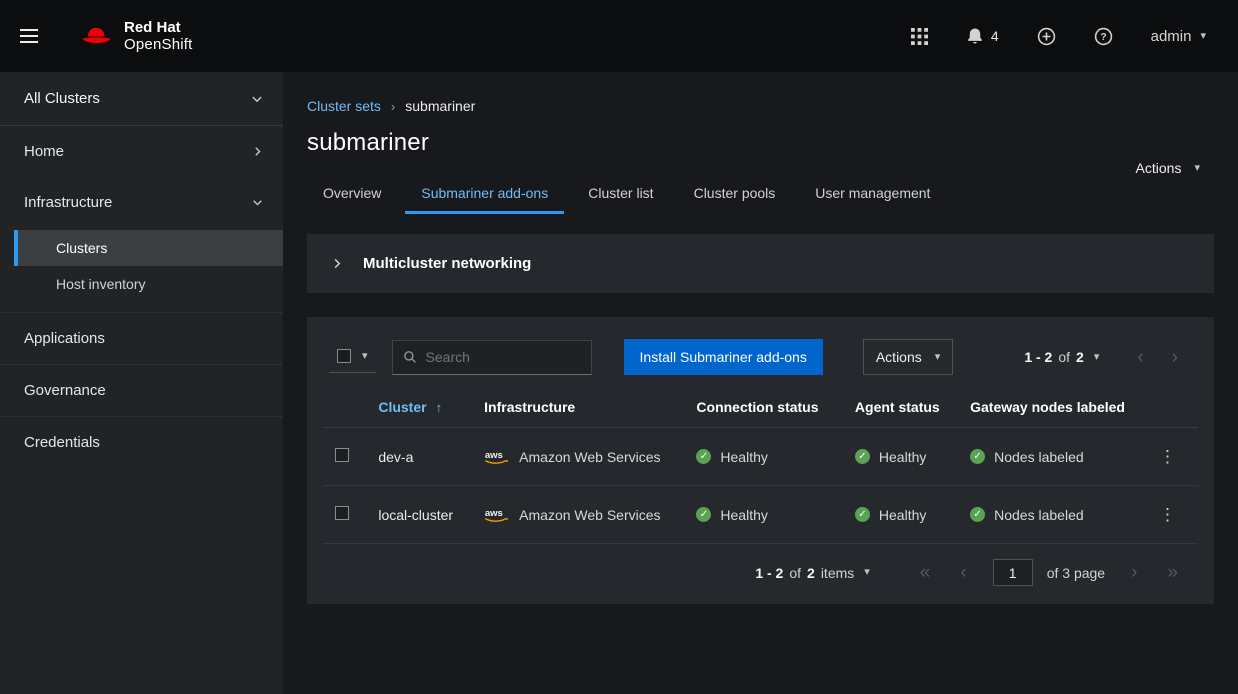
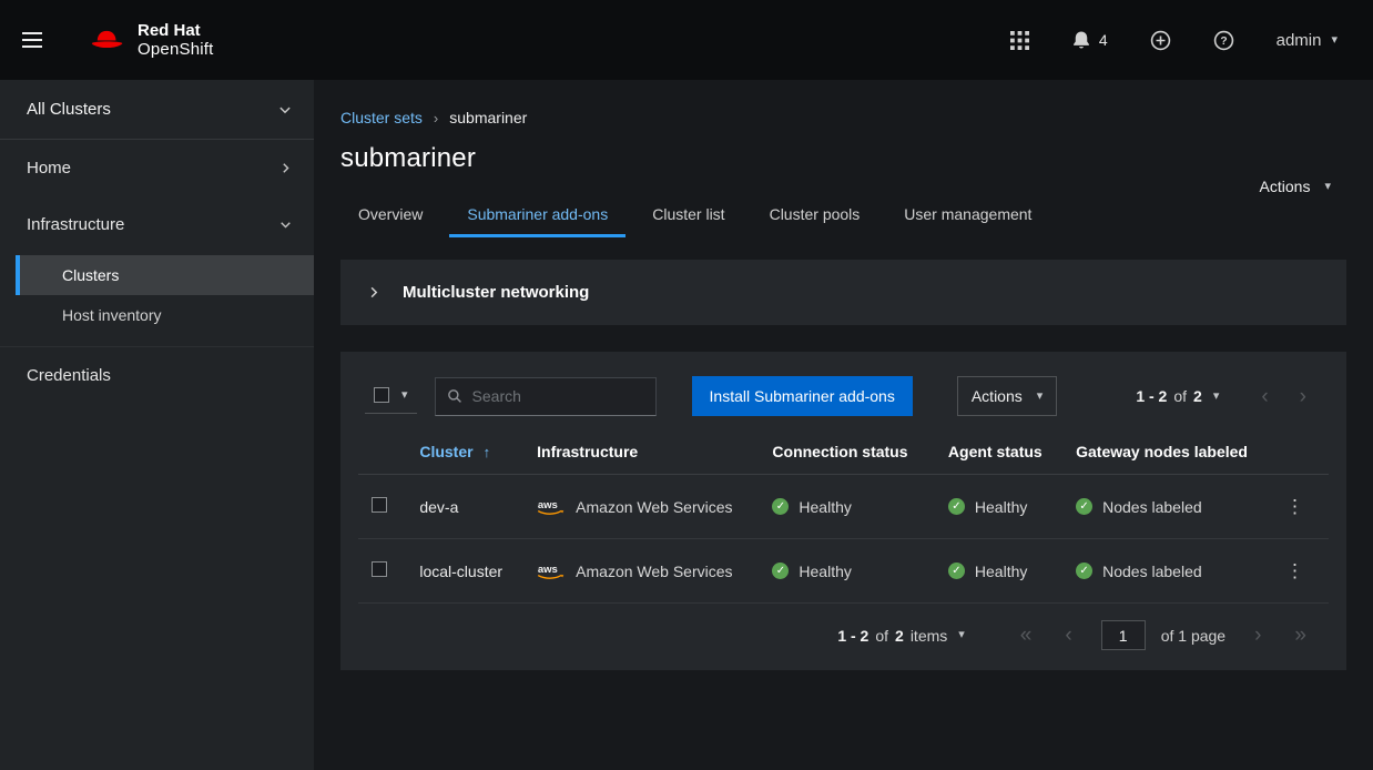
  Red Hat
  OpenShift
  4
  ?
  admin
  ▾
  All Clusters
  Home
  Infrastructure
  Clusters
  Host inventory
- Applications
- Governance
  Credentials
  Cluster sets
  ›
  submariner
  submariner
  Overview
  Submariner add-ons
  Cluster list
  Cluster pools
  User management
  Actions
  ▾
  Multicluster networking
  ▾
  Search
  Install Submariner add-ons
  Actions
  ▾
  1 - 2
  of
  2
  ▾
  ‹
  ›
  	Cluster ↑	Infrastructure	Connection status	Agent status	Gateway nodes labeled
  	dev-a	aws Amazon Web Services	✓ Healthy	✓ Healthy	✓ Nodes labeled	⋮
  	local-cluster	aws Amazon Web Services	✓ Healthy	✓ Healthy	✓ Nodes labeled	⋮
  1 - 2
  of
  2
  items
  ▾
  «
  ‹
  1
- of 3 page
+ of 1 page
  ›
  »
